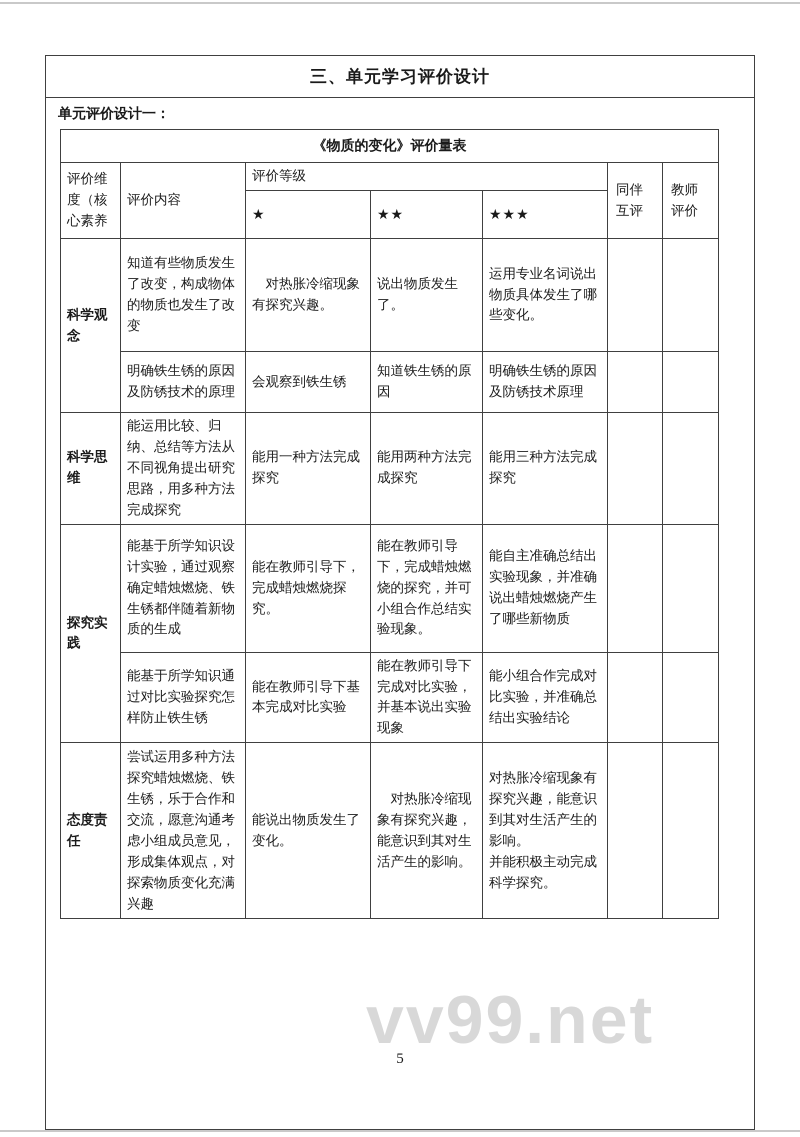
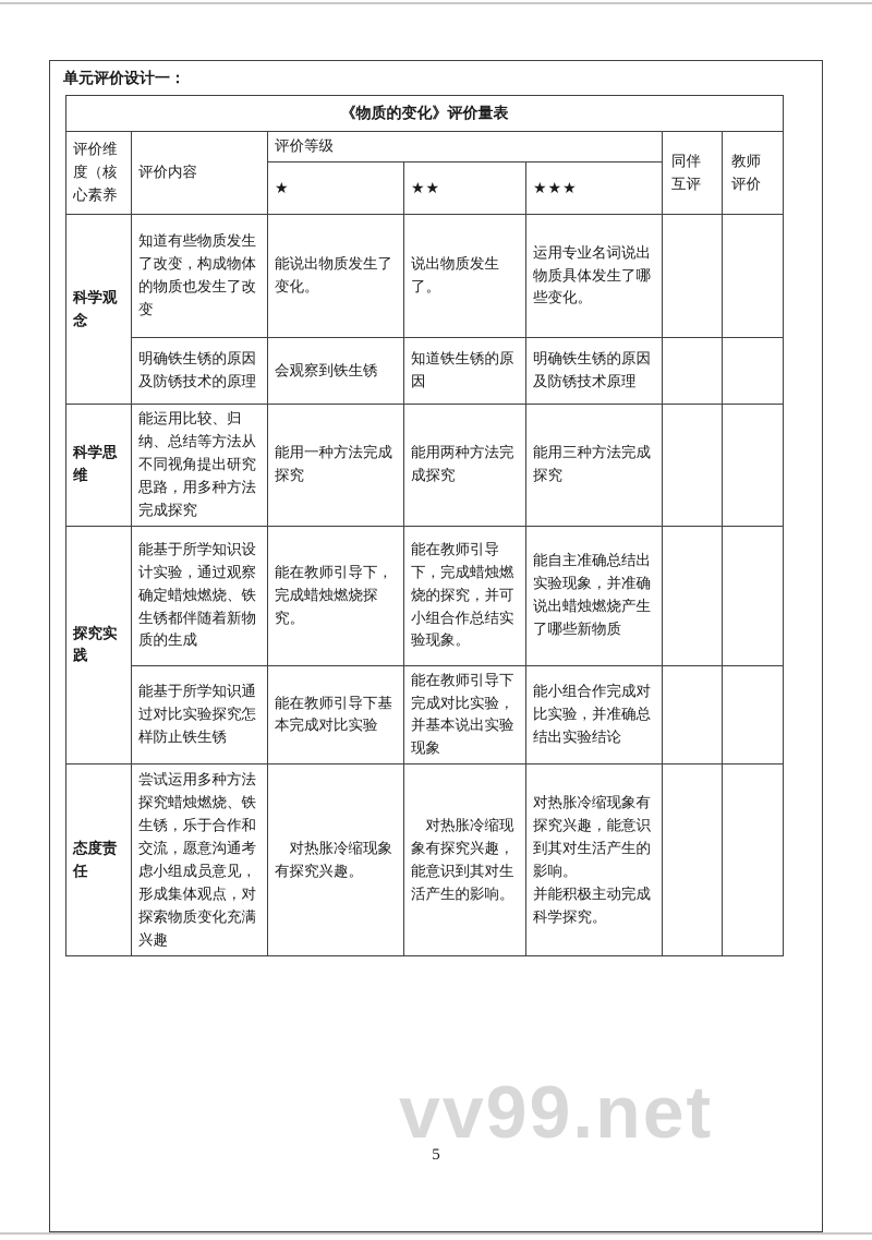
- 三、单元学习评价设计
  单元评价设计一：
  《物质的变化》评价量表
  评价维度（核心素养	评价内容	评价等级	同伴互评	教师评价
  ★	★★	★★★
- 科学观念	知道有些物质发生了改变，构成物体的物质也发生了改变	对热胀冷缩现象有探究兴趣。	说出物质发生了。	运用专业名词说出物质具体发生了哪些变化。
+ 科学观念	知道有些物质发生了改变，构成物体的物质也发生了改变	能说出物质发生了变化。	说出物质发生了。	运用专业名词说出物质具体发生了哪些变化。
  明确铁生锈的原因及防锈技术的原理	会观察到铁生锈	知道铁生锈的原因	明确铁生锈的原因及防锈技术原理
  科学思维	能运用比较、归纳、总结等方法从不同视角提出研究思路，用多种方法完成探究	能用一种方法完成探究	能用两种方法完成探究	能用三种方法完成探究
  探究实践	能基于所学知识设计实验，通过观察确定蜡烛燃烧、铁生锈都伴随着新物质的生成	能在教师引导下，完成蜡烛燃烧探究。	能在教师引导下，完成蜡烛燃烧的探究，并可小组合作总结实验现象。	能自主准确总结出实验现象，并准确说出蜡烛燃烧产生了哪些新物质
  能基于所学知识通过对比实验探究怎样防止铁生锈	能在教师引导下基本完成对比实验	能在教师引导下完成对比实验，并基本说出实验现象	能小组合作完成对比实验，并准确总结出实验结论
- 态度责任	尝试运用多种方法探究蜡烛燃烧、铁生锈，乐于合作和交流，愿意沟通考虑小组成员意见，形成集体观点，对探索物质变化充满兴趣	能说出物质发生了变化。	对热胀冷缩现象有探究兴趣，能意识到其对生活产生的影响。	对热胀冷缩现象有探究兴趣，能意识到其对生活产生的影响。 并能积极主动完成科学探究。
+ 态度责任	尝试运用多种方法探究蜡烛燃烧、铁生锈，乐于合作和交流，愿意沟通考虑小组成员意见，形成集体观点，对探索物质变化充满兴趣	对热胀冷缩现象有探究兴趣。	对热胀冷缩现象有探究兴趣，能意识到其对生活产生的影响。	对热胀冷缩现象有探究兴趣，能意识到其对生活产生的影响。 并能积极主动完成科学探究。
  vv99.net
  5
